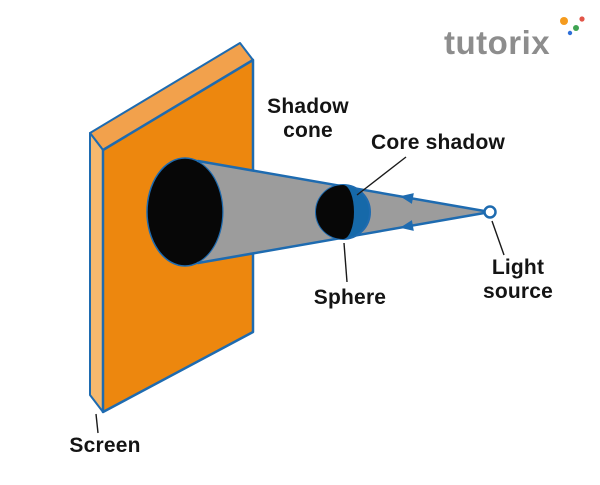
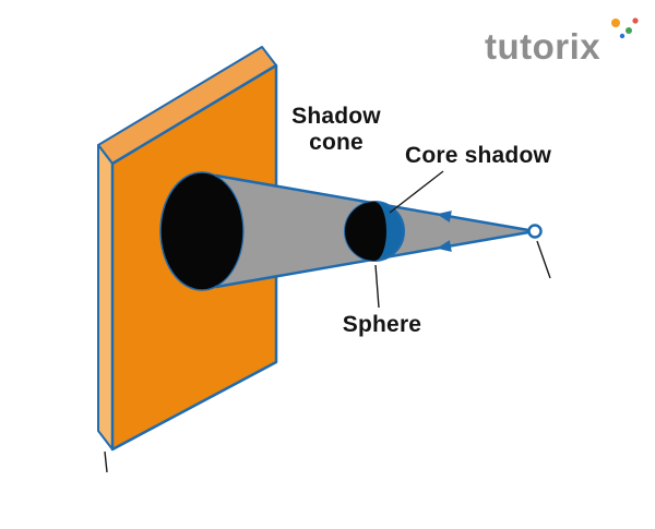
  Shadow
  cone
  Core shadow
  Sphere
- Light
- source
- Screen
  tutorix
